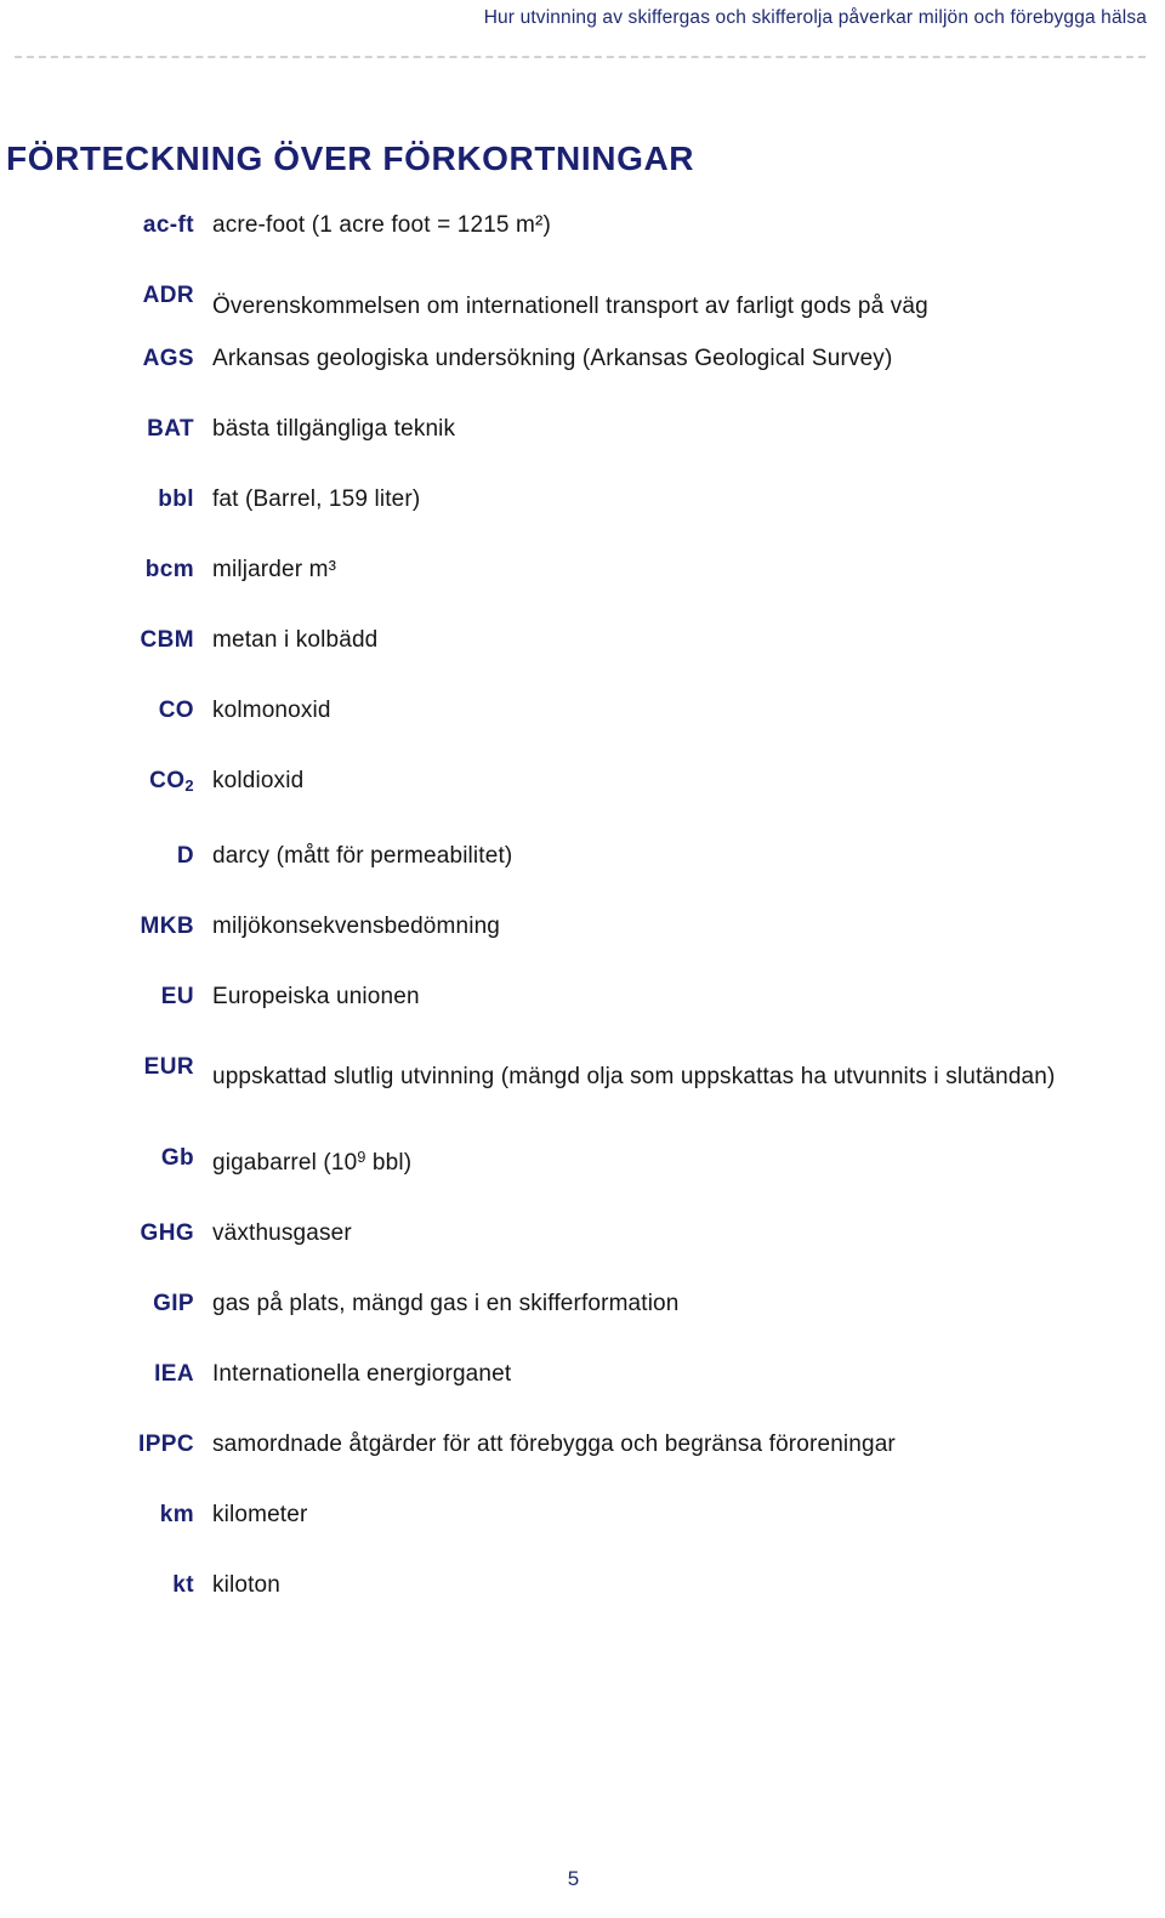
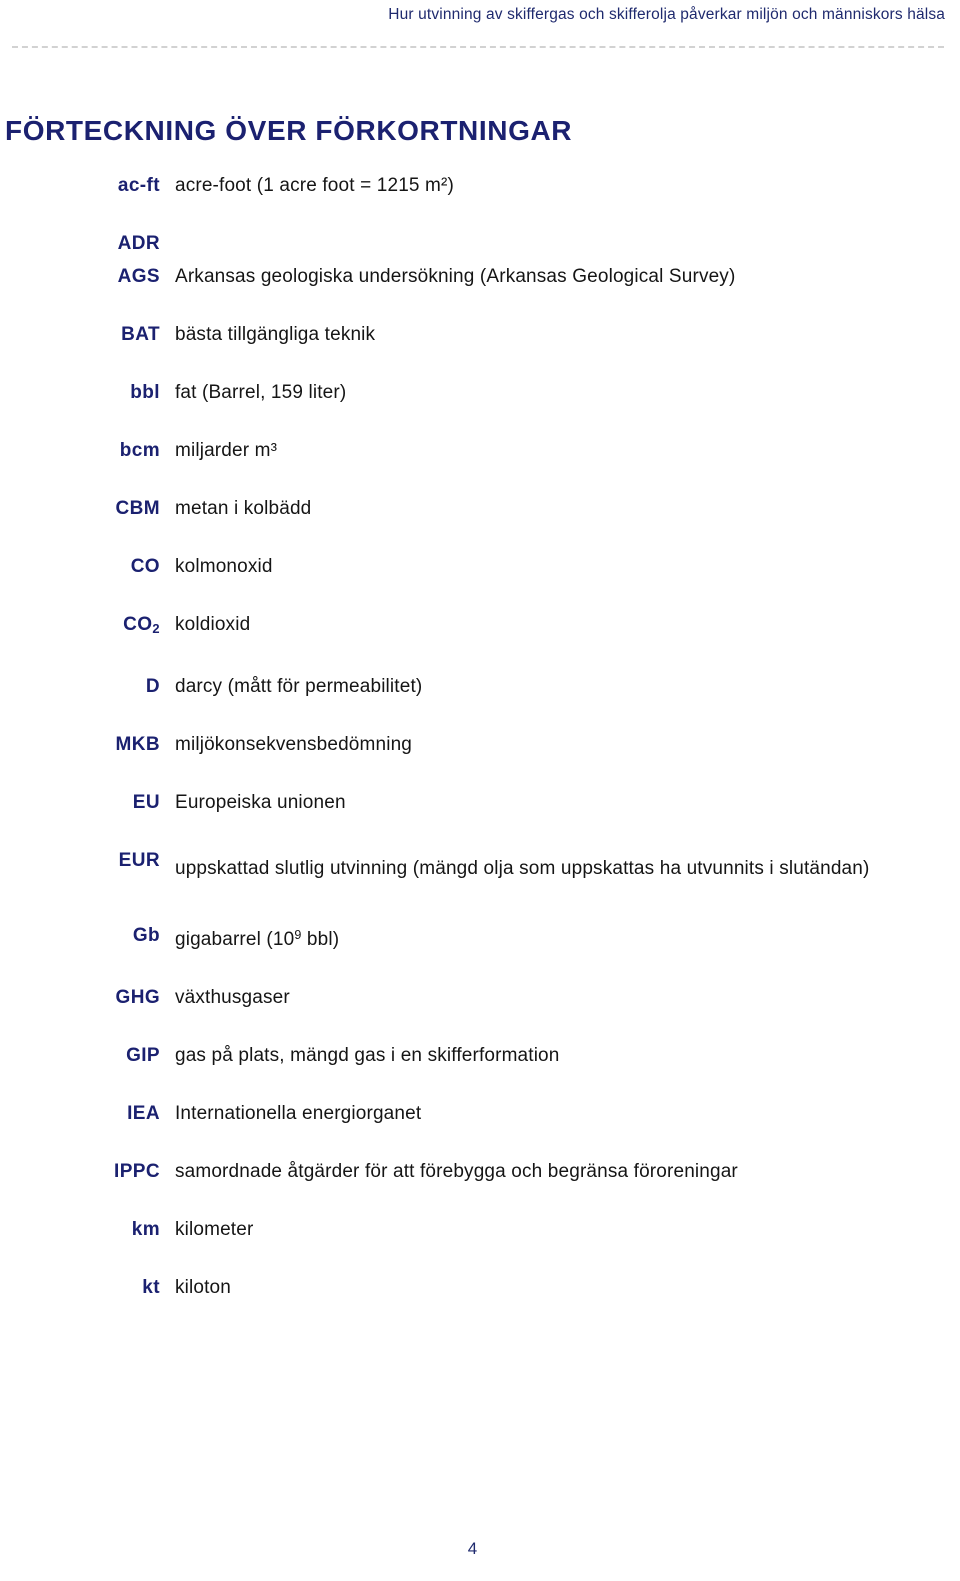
- Hur utvinning av skiffergas och skifferolja påverkar miljön och förebygga hälsa
+ Hur utvinning av skiffergas och skifferolja påverkar miljön och människors hälsa
  FÖRTECKNING ÖVER FÖRKORTNINGAR
  ac-ft
  acre-foot (1 acre foot = 1215 m²)
  ADR
- Överenskommelsen om internationell transport av farligt gods på väg
  AGS
  Arkansas geologiska undersökning (Arkansas Geological Survey)
  BAT
  bästa tillgängliga teknik
  bbl
  fat (Barrel, 159 liter)
  bcm
  miljarder m³
  CBM
  metan i kolbädd
  CO
  kolmonoxid
  CO2
  koldioxid
  D
  darcy (mått för permeabilitet)
  MKB
  miljökonsekvensbedömning
  EU
  Europeiska unionen
  EUR
  uppskattad slutlig utvinning (mängd olja som uppskattas ha utvunnits i slutändan)
  Gb
  gigabarrel (109 bbl)
  GHG
  växthusgaser
  GIP
  gas på plats, mängd gas i en skifferformation
  IEA
  Internationella energiorganet
  IPPC
  samordnade åtgärder för att förebygga och begränsa föroreningar
  km
  kilometer
  kt
  kiloton
- 5
+ 4
